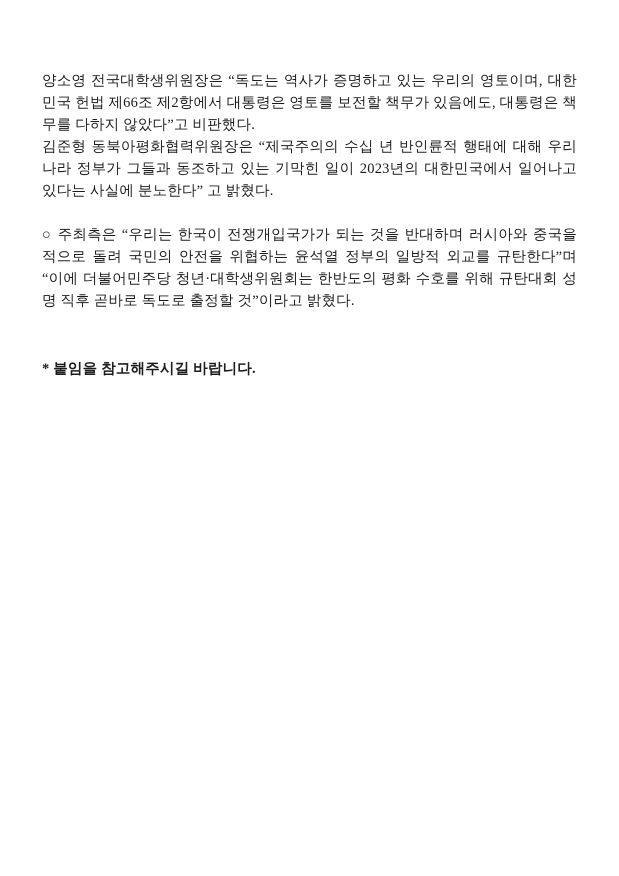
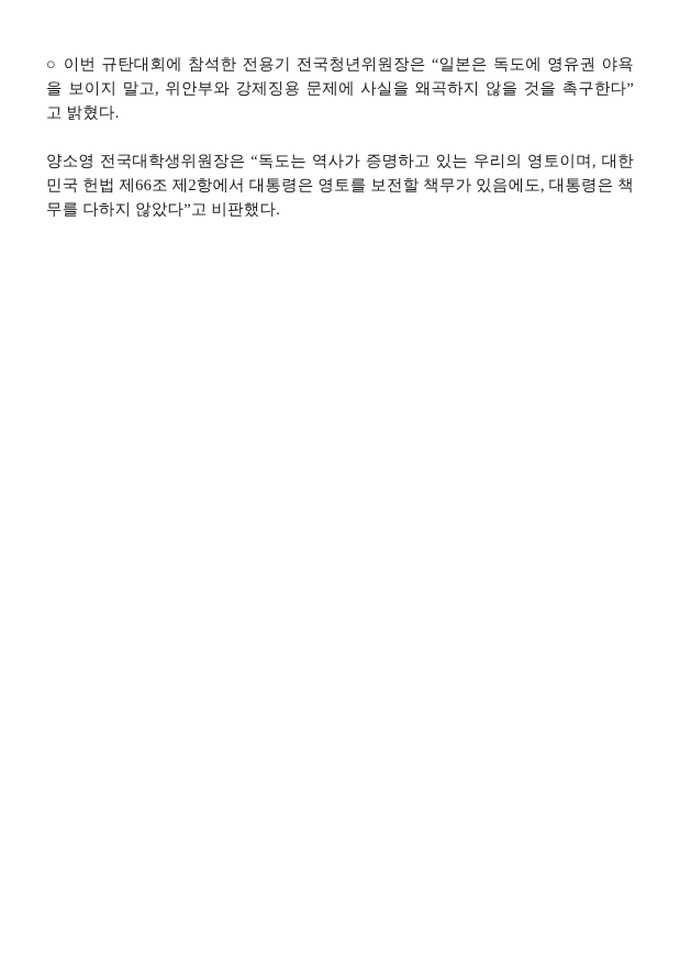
+ ○ 이번 규탄대회에 참석한 전용기 전국청년위원장은 “일본은 독도에 영유권 야욕을 보이지 말고, 위안부와 강제징용 문제에 사실을 왜곡하지 않을 것을 촉구한다” 고 밝혔다.
  양소영 전국대학생위원장은 “독도는 역사가 증명하고 있는 우리의 영토이며, 대한민국 헌법 제66조 제2항에서 대통령은 영토를 보전할 책무가 있음에도, 대통령은 책무를 다하지 않았다”고 비판했다.
- 김준형 동북아평화협력위원장은 “제국주의의 수십 년 반인륜적 행태에 대해 우리나라 정부가 그들과 동조하고 있는 기막힌 일이 2023년의 대한민국에서 일어나고 있다는 사실에 분노한다” 고 밝혔다.
- ○ 주최측은 “우리는 한국이 전쟁개입국가가 되는 것을 반대하며 러시아와 중국을 적으로 돌려 국민의 안전을 위협하는 윤석열 정부의 일방적 외교를 규탄한다”며 “이에 더불어민주당 청년·대학생위원회는 한반도의 평화 수호를 위해 규탄대회 성명 직후 곧바로 독도로 출정할 것”이라고 밝혔다.
- * 붙임을 참고해주시길 바랍니다.
